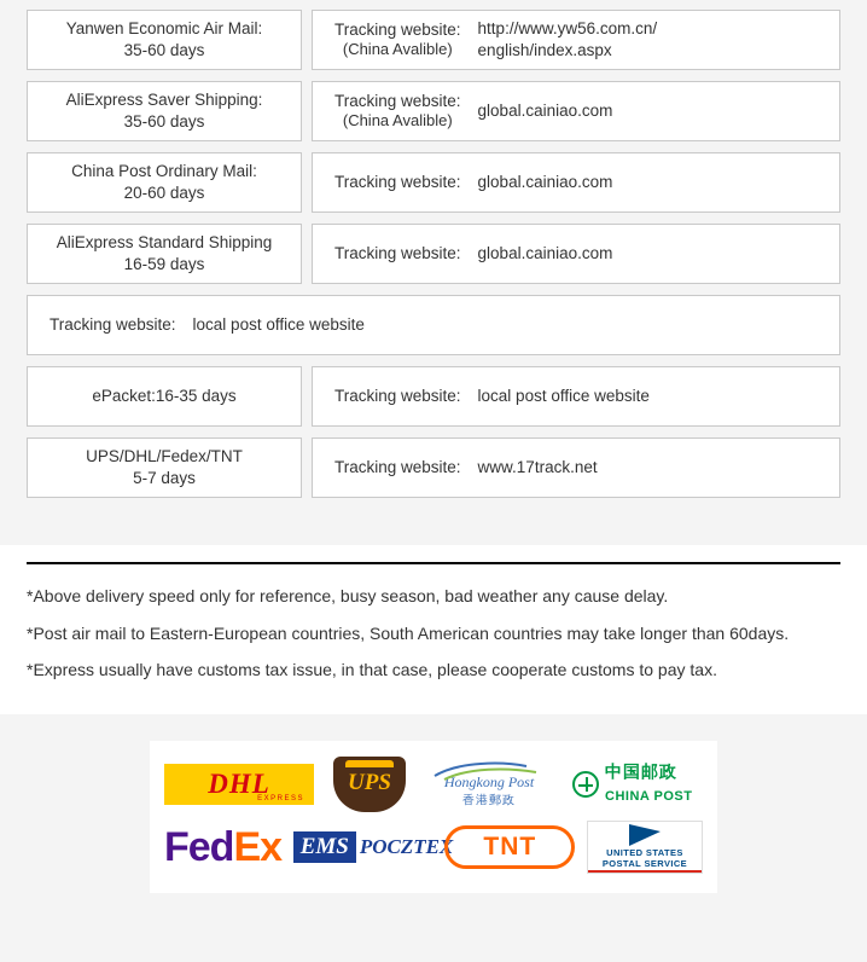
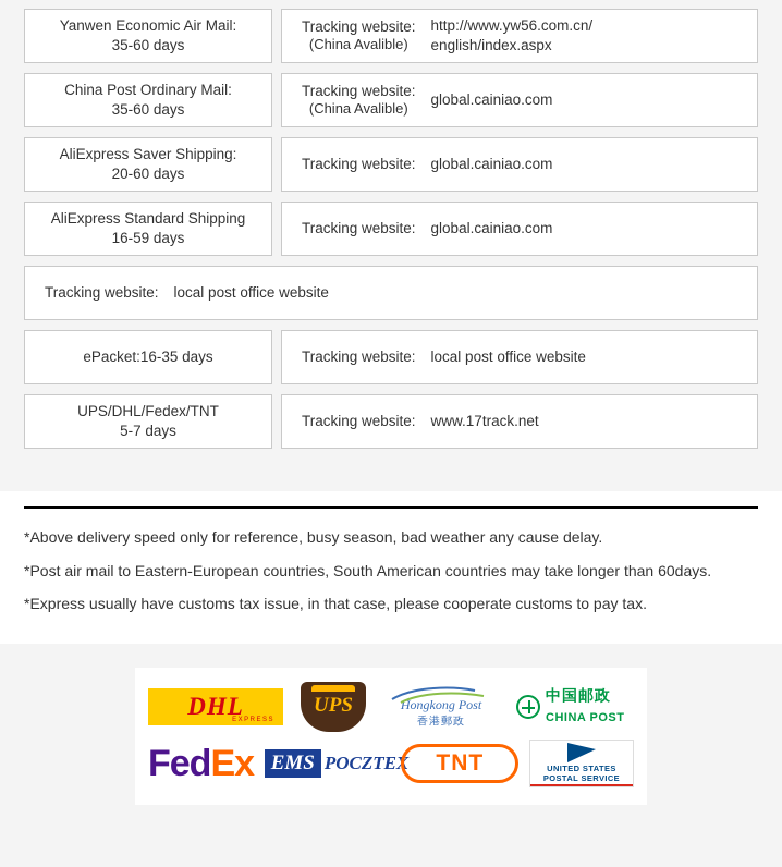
  Yanwen Economic Air Mail:
  35-60 days
  Tracking website:
  (China Avalible)
  http://www.yw56.com.cn/
  english/index.aspx
- AliExpress Saver Shipping:
+ China Post Ordinary Mail:
  35-60 days
  Tracking website:
  (China Avalible)
  global.cainiao.com
- China Post Ordinary Mail:
+ AliExpress Saver Shipping:
  20-60 days
  Tracking website:
  global.cainiao.com
  AliExpress Standard Shipping
  16-59 days
  Tracking website:
  global.cainiao.com
  Tracking website:
  local post office website
  ePacket:16-35 days
  Tracking website:
  local post office website
  UPS/DHL/Fedex/TNT
  5-7 days
  Tracking website:
  www.17track.net
  *Above delivery speed only for reference, busy season, bad weather any cause delay.
  *Post air mail to Eastern-European countries, South American countries may take longer than 60days.
  *Express usually have customs tax issue, in that case, please cooperate customs to pay tax.
  DHL
  UPS
  Hongkong Post
  香港郵政
  中国邮政
  CHINA POST
  FedEx
  EMS
  POCZTEX
  TNT
  UNITED STATES POSTAL SERVICE
